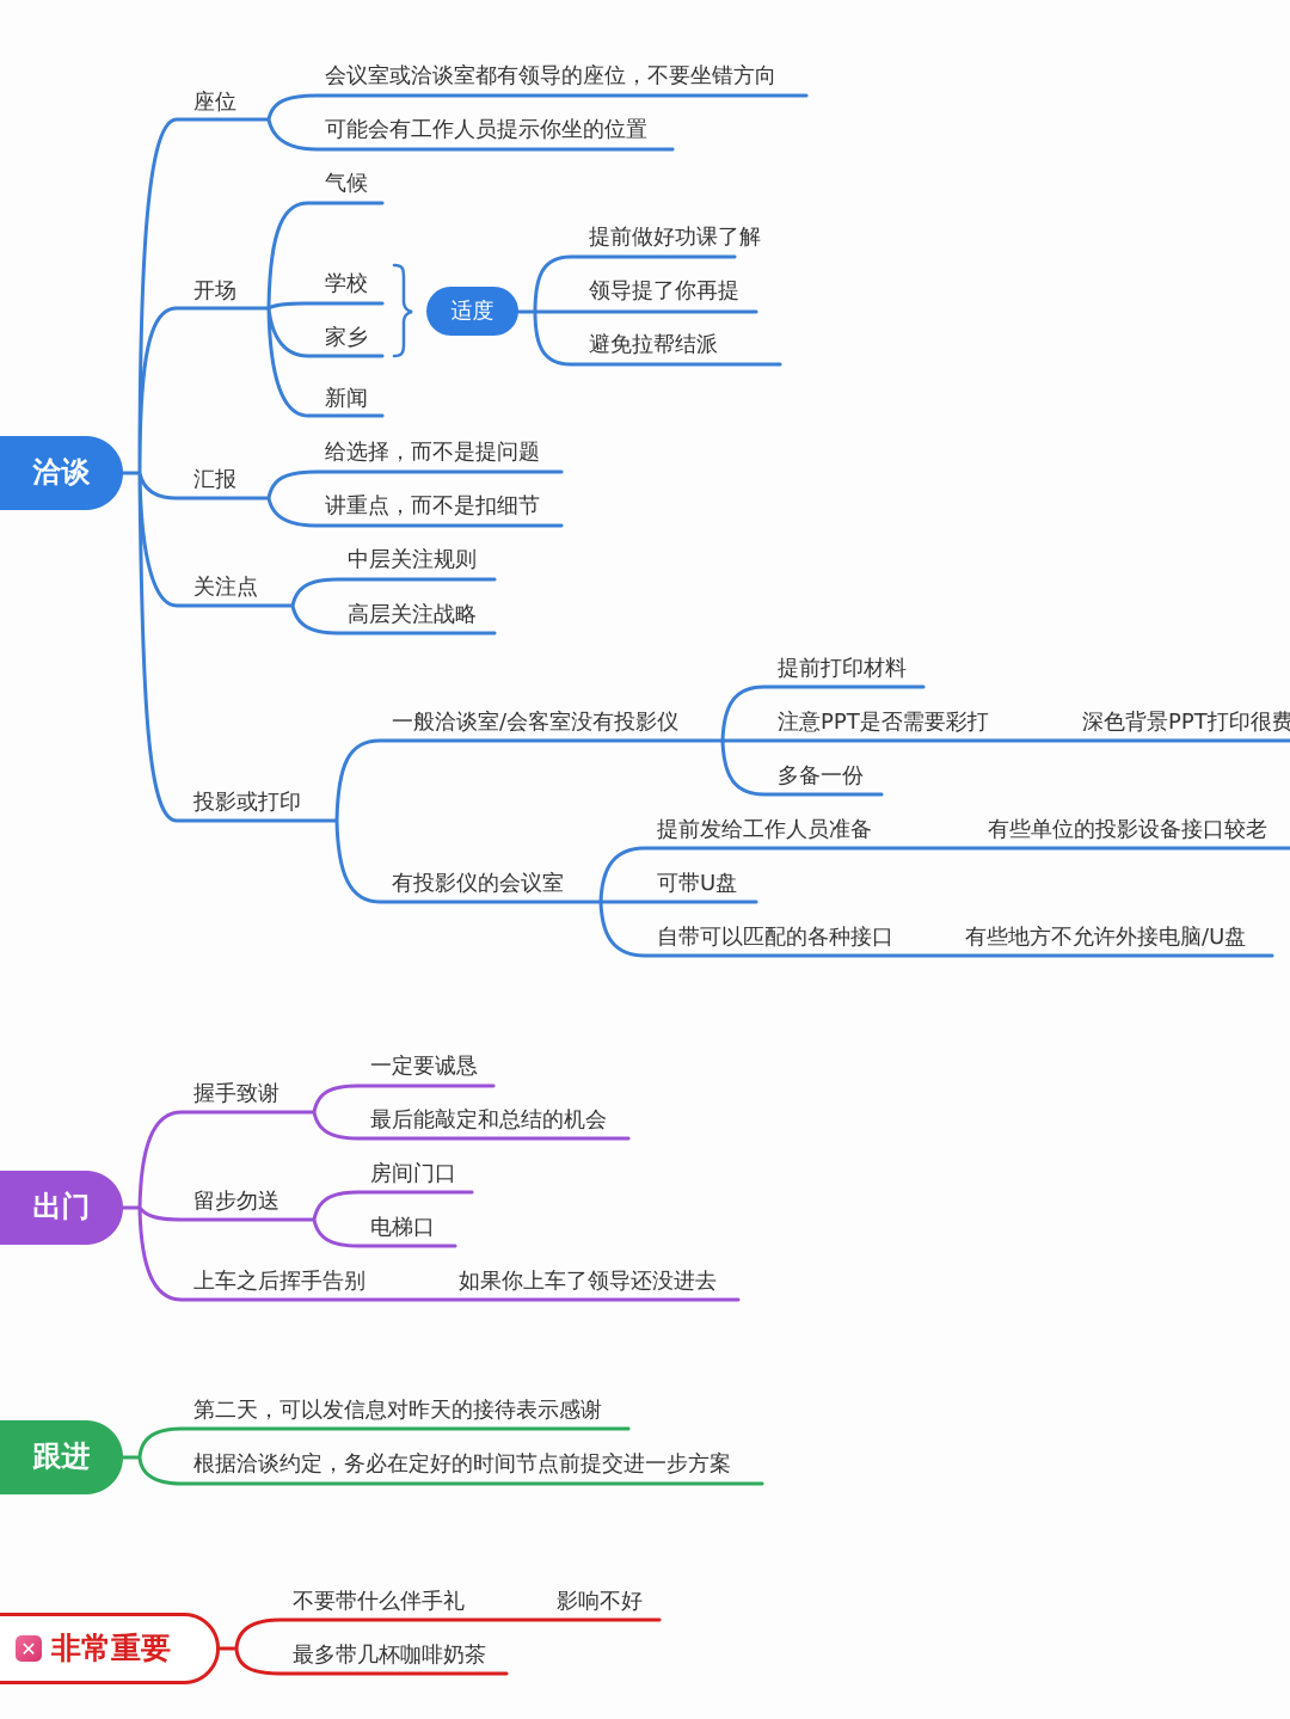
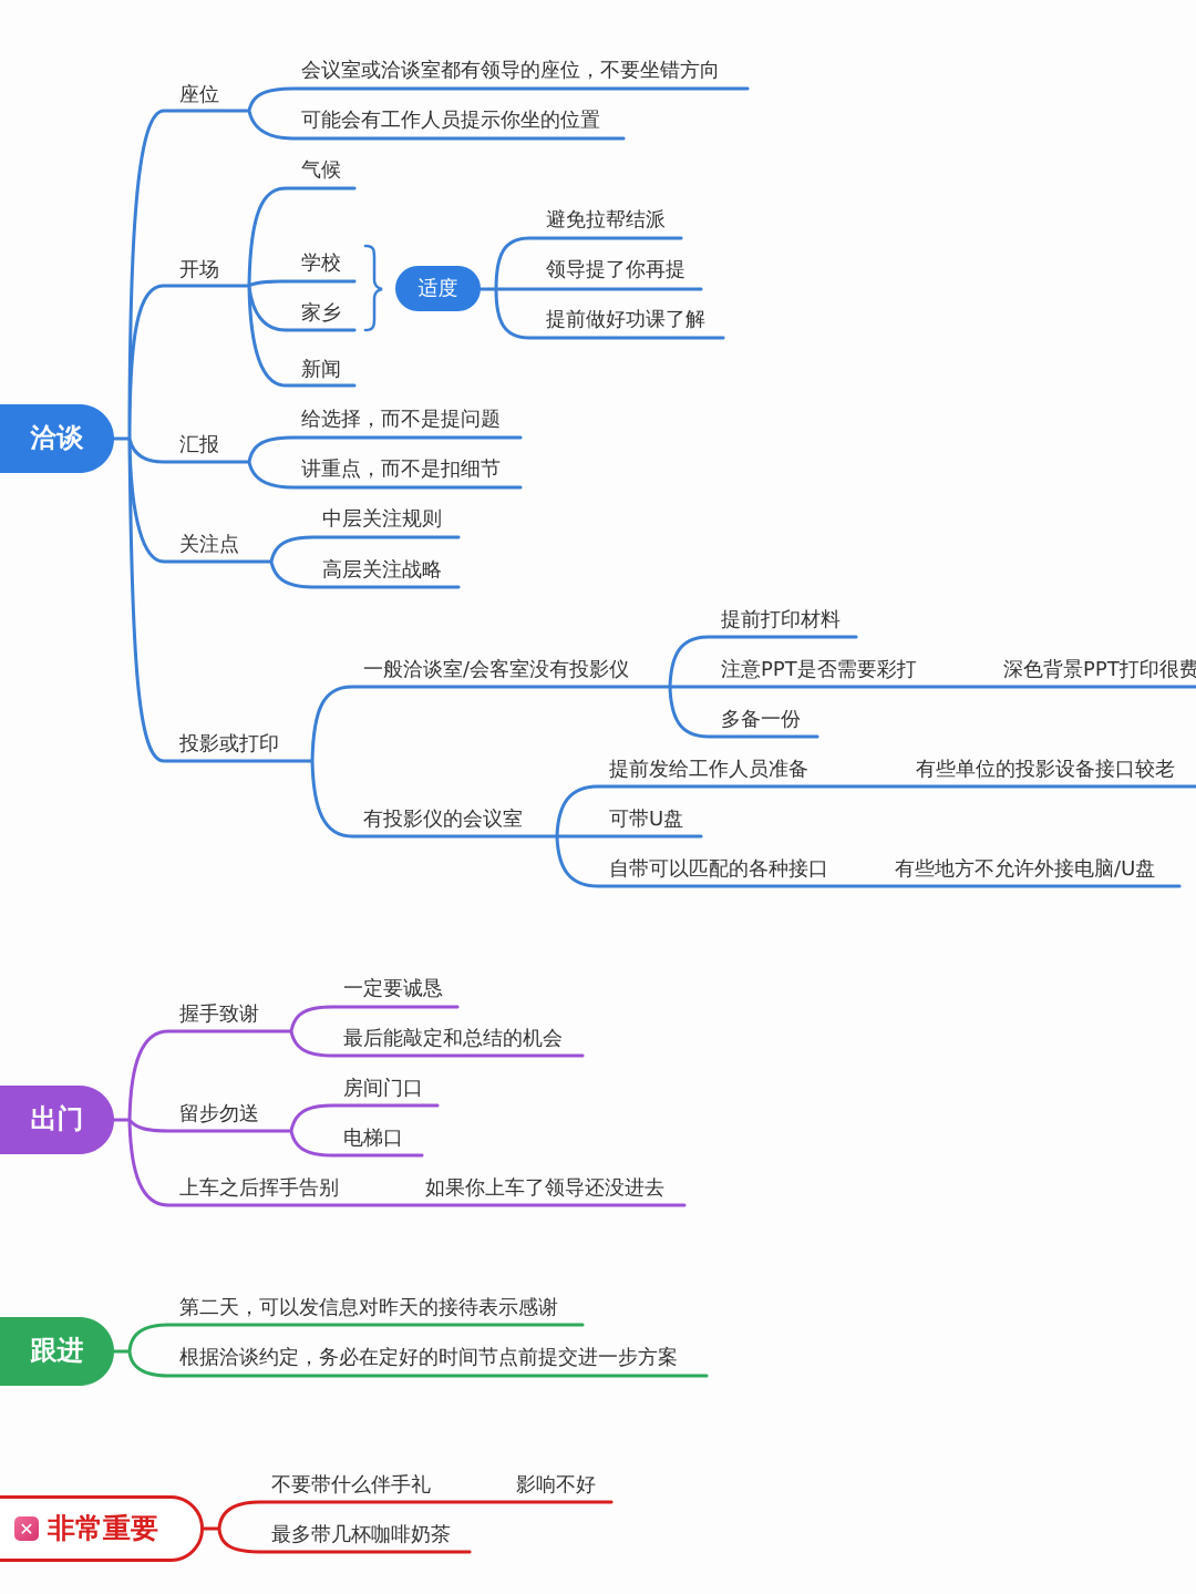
  洽谈
  出门
  跟进
  ✕
  非常重要
  座位
  会议室或洽谈室都有领导的座位，不要坐错方向
  可能会有工作人员提示你坐的位置
  开场
  气候
  学校
  家乡
  新闻
  适度
- 提前做好功课了解
+ 避免拉帮结派
  领导提了你再提
- 避免拉帮结派
+ 提前做好功课了解
  汇报
  给选择，而不是提问题
  讲重点，而不是扣细节
  关注点
  中层关注规则
  高层关注战略
  投影或打印
  一般洽谈室/会客室没有投影仪
  提前打印材料
  注意PPT是否需要彩打
  多备一份
  深色背景PPT打印很费
  有投影仪的会议室
  提前发给工作人员准备
  可带U盘
  自带可以匹配的各种接口
  有些单位的投影设备接口较老
  有些地方不允许外接电脑/U盘
  握手致谢
  一定要诚恳
  最后能敲定和总结的机会
  留步勿送
  房间门口
  电梯口
  上车之后挥手告别
  如果你上车了领导还没进去
  第二天，可以发信息对昨天的接待表示感谢
  根据洽谈约定，务必在定好的时间节点前提交进一步方案
  不要带什么伴手礼
  影响不好
  最多带几杯咖啡奶茶
